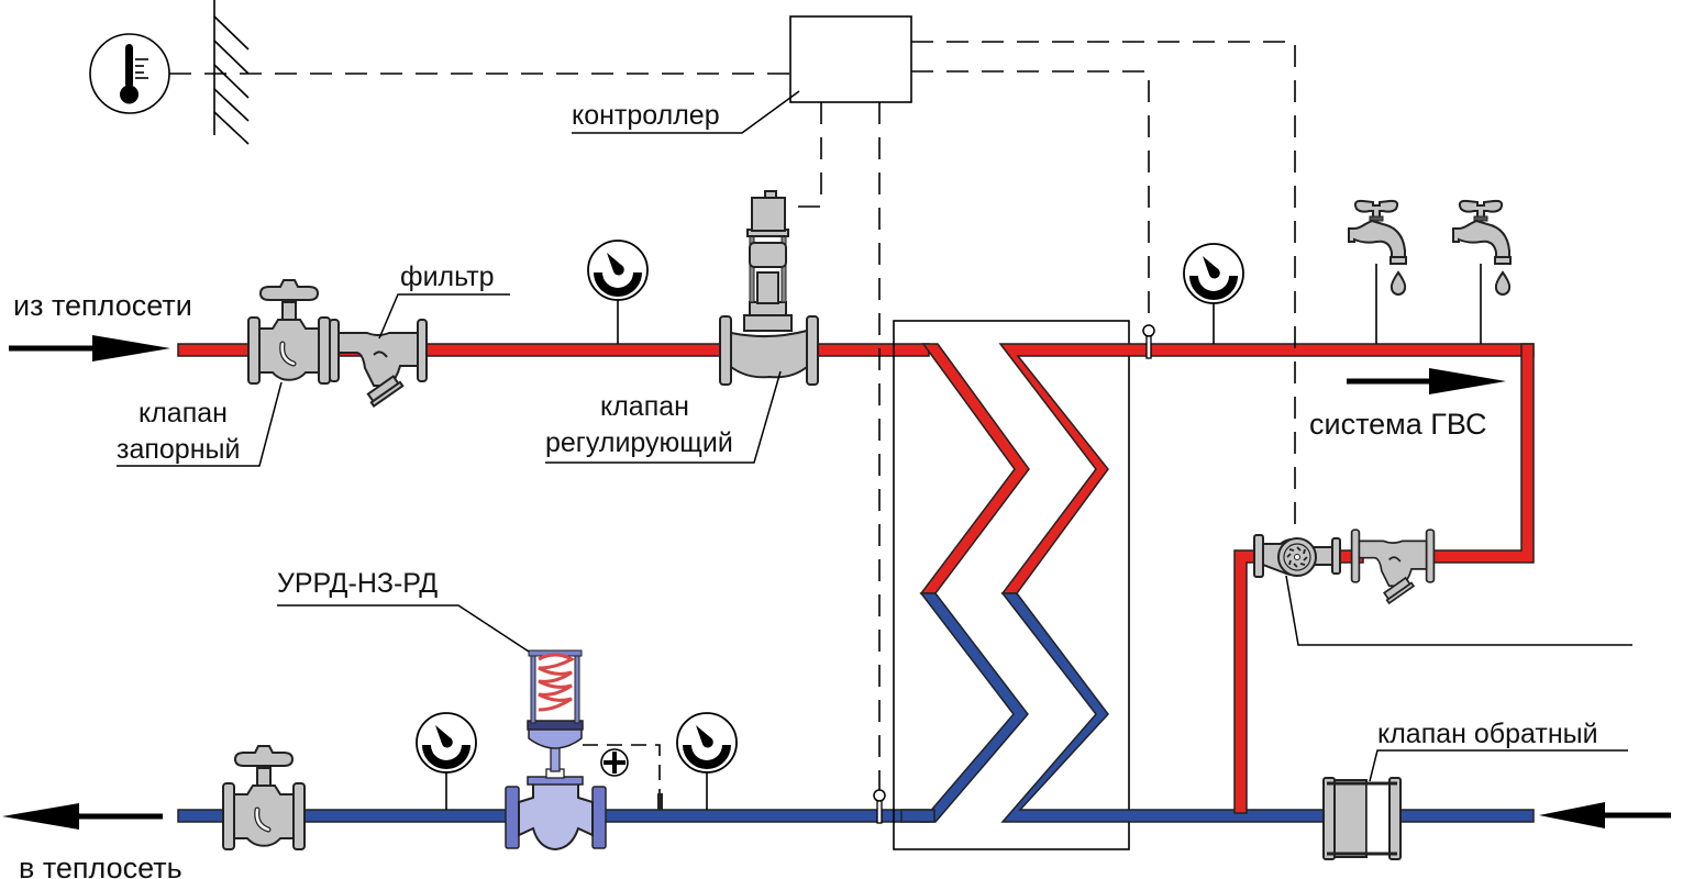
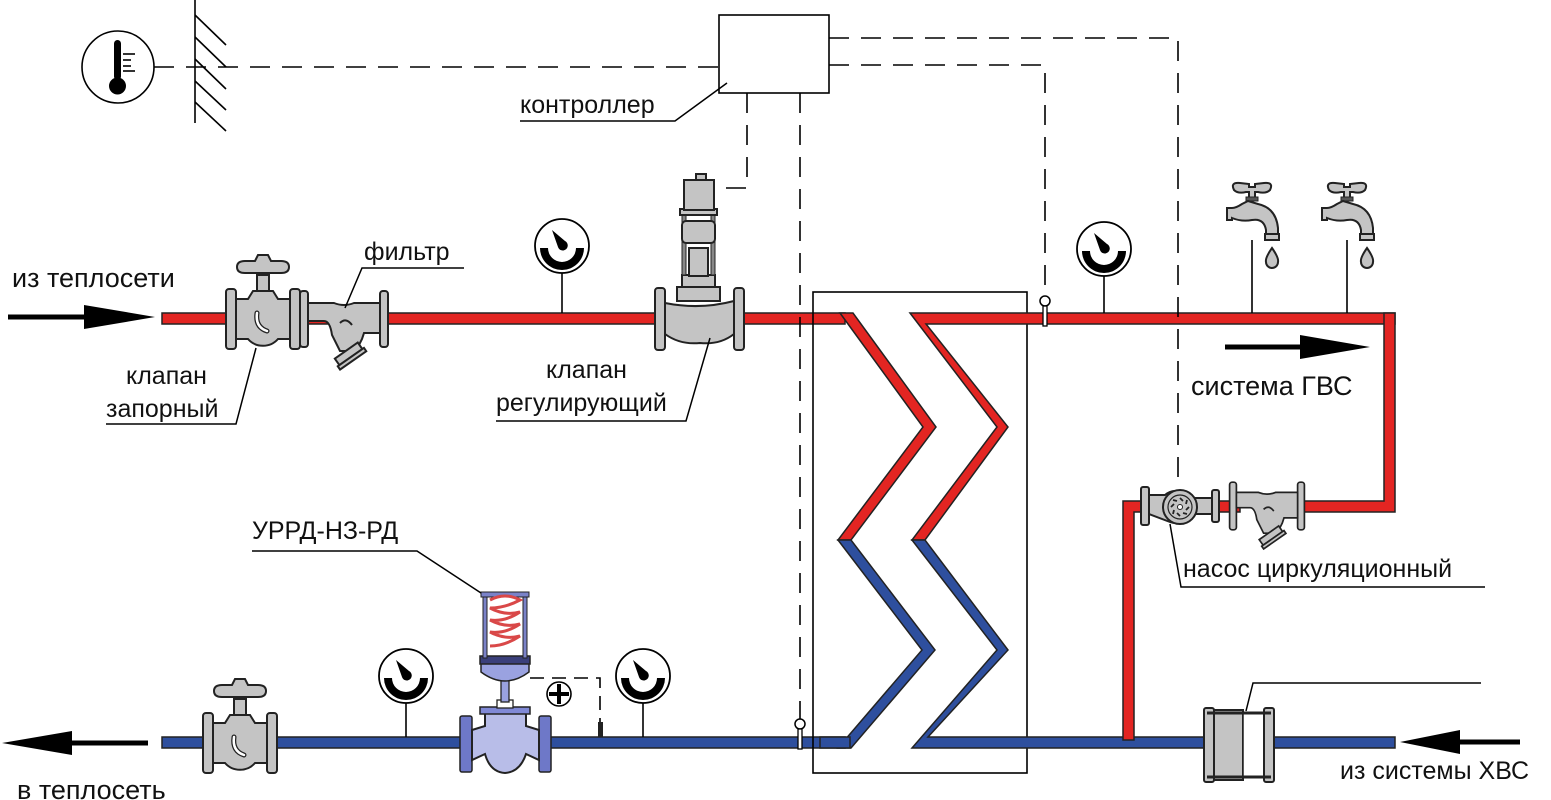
  контроллер
  клапан
  регулирующий
+ насос циркуляционный
  УРРД-НЗ-РД
- клапан обратный
  из теплосети
  в теплосеть
  клапан
  запорный
  фильтр
  система ГВС
+ из системы ХВС
